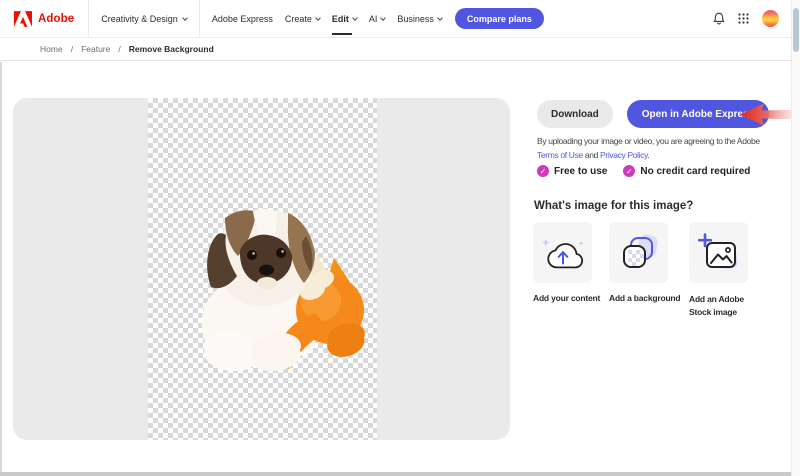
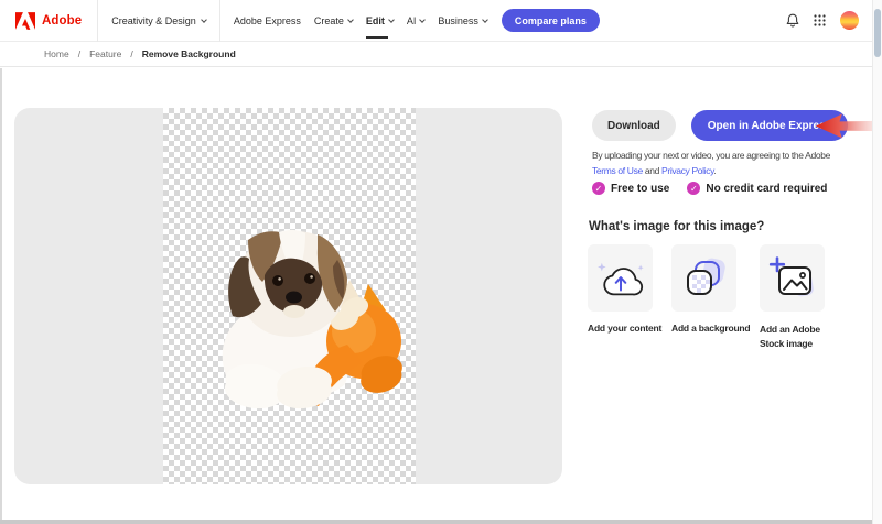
  Adobe
  Creativity & Design
  Adobe Express
  Create
  Edit
  AI
  Business
  Compare plans
  Home
  /
  Feature
  /
  Remove Background
  Download
  Open in Adobe Expre
- By uploading your image or video, you are agreeing to the Adobe
+ By uploading your next or video, you are agreeing to the Adobe
  Terms of Use and Privacy Policy.
  ✓
  Free to use
  ✓
  No credit card required
  What's image for this image?
  Add your content
  Add a background
  Add an Adobe Stock image
